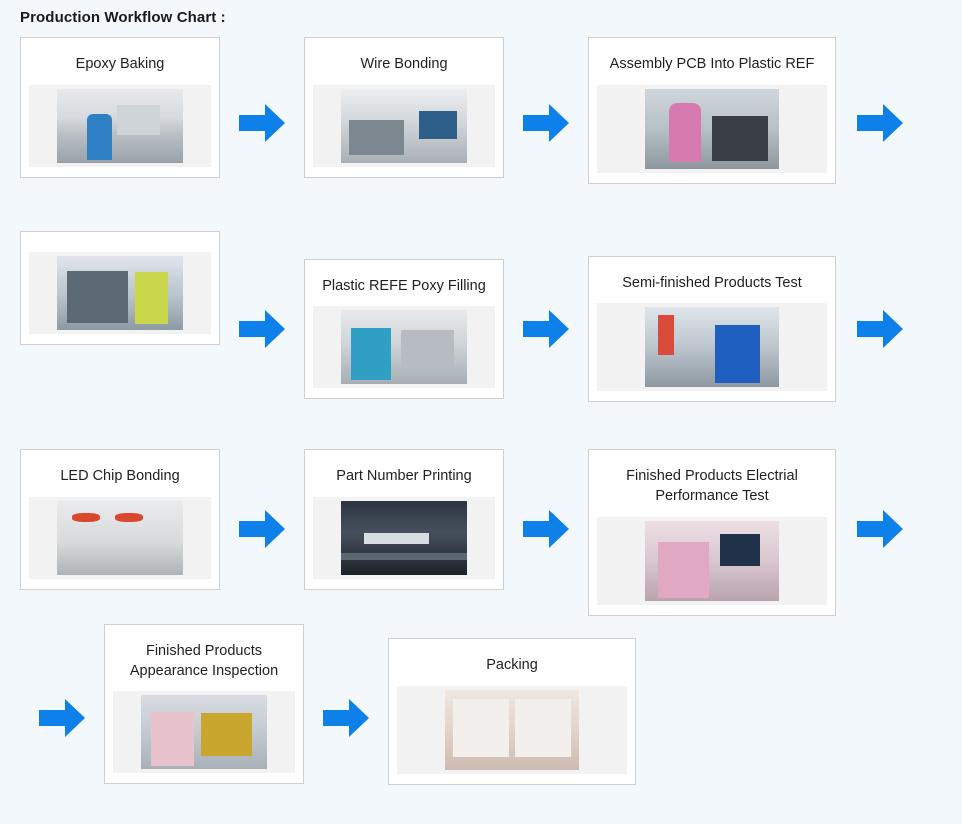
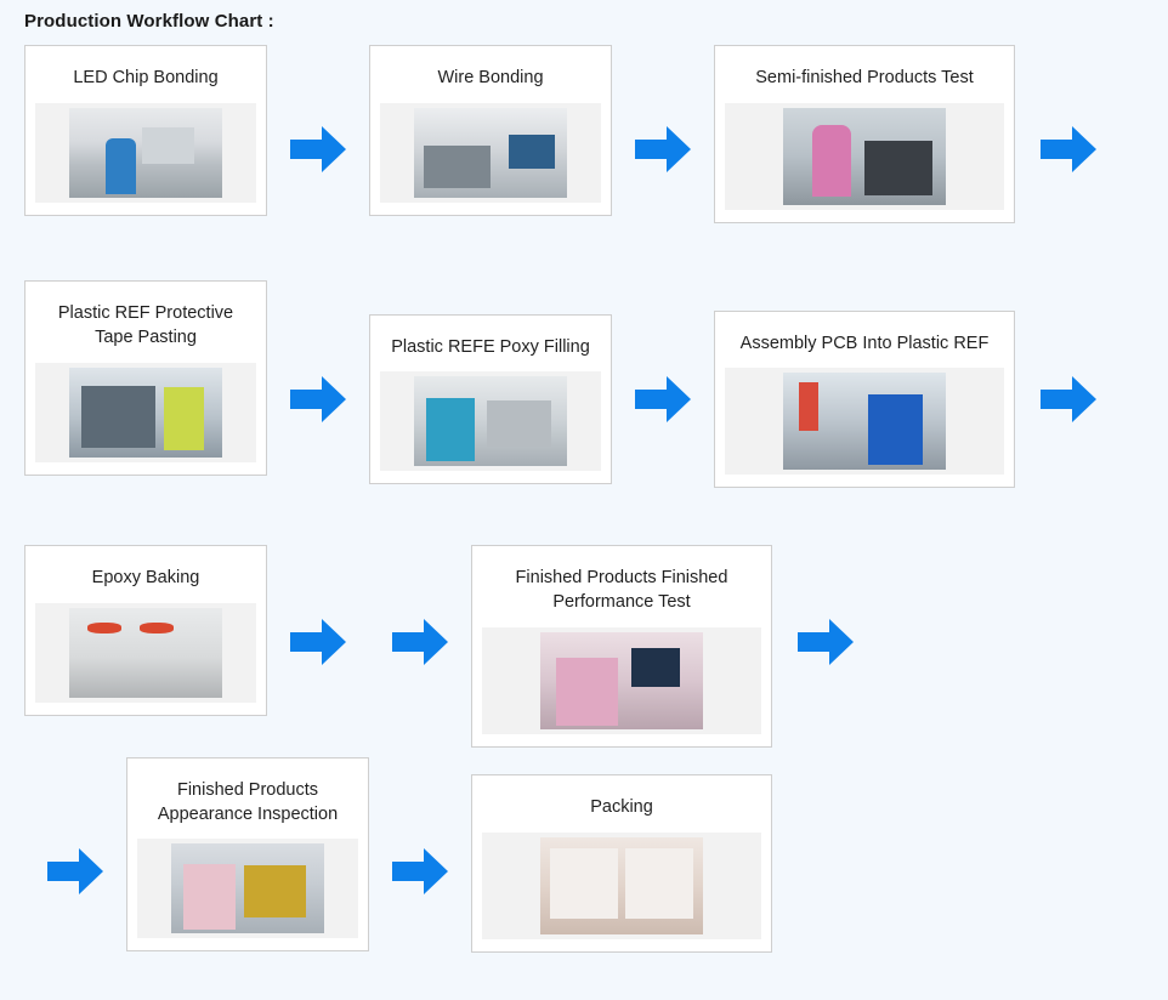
  Production Workflow Chart :
- Epoxy Baking
+ LED Chip Bonding
  Wire Bonding
- Assembly PCB Into Plastic REF
+ Semi-finished Products Test
+ Plastic REF Protective Tape Pasting
  Plastic REFE Poxy Filling
- Semi-finished Products Test
+ Assembly PCB Into Plastic REF
- LED Chip Bonding
+ Epoxy Baking
- Part Number Printing
- Finished Products Electrial Performance Test
+ Finished Products Finished Performance Test
  Finished Products Appearance Inspection
  Packing
